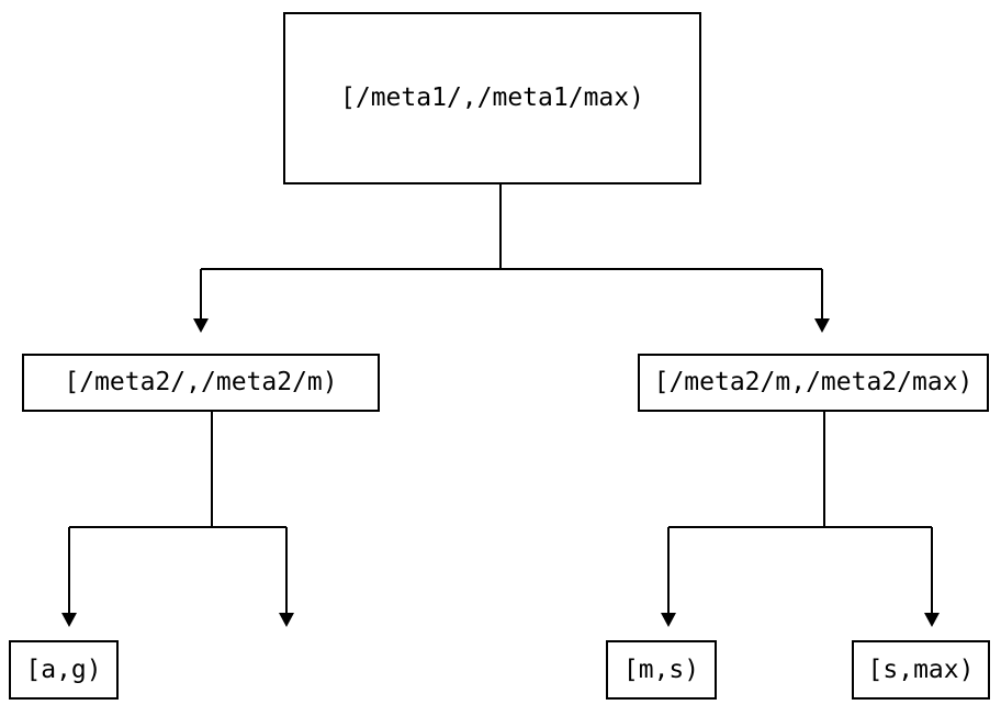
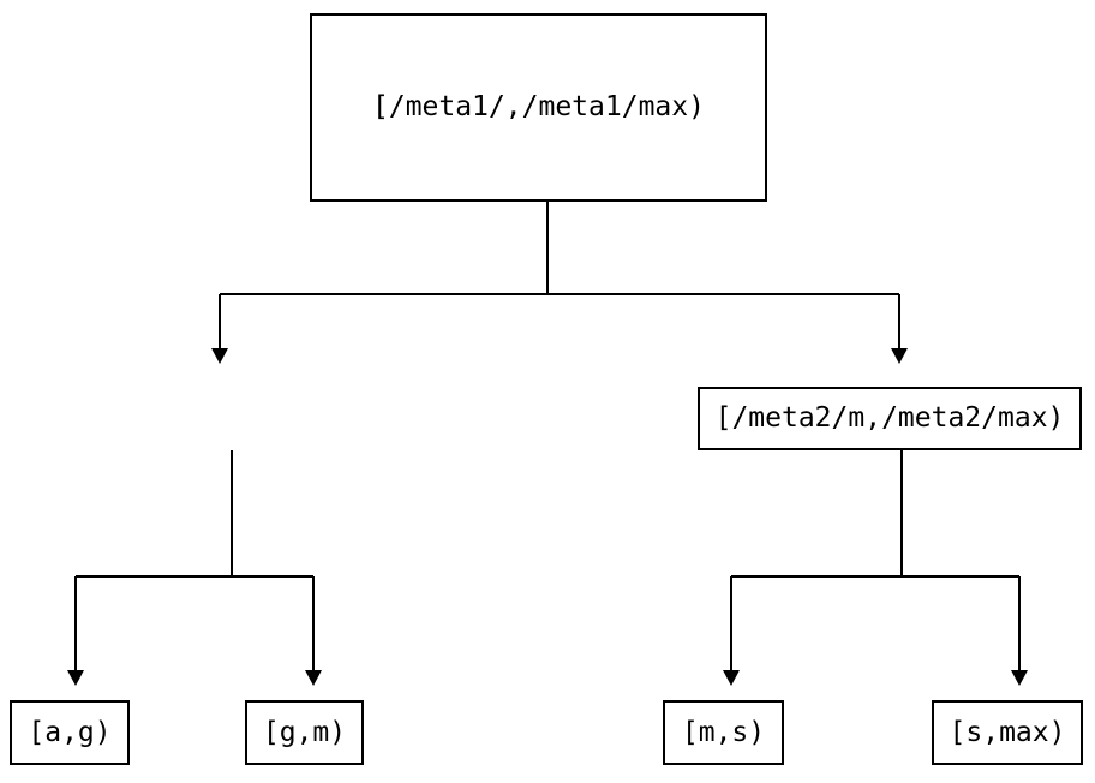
  [/meta1/,/meta1/max)
- [/meta2/,/meta2/m)
  [/meta2/m,/meta2/max)
  [a,g)
+ [g,m)
  [m,s)
  [s,max)
